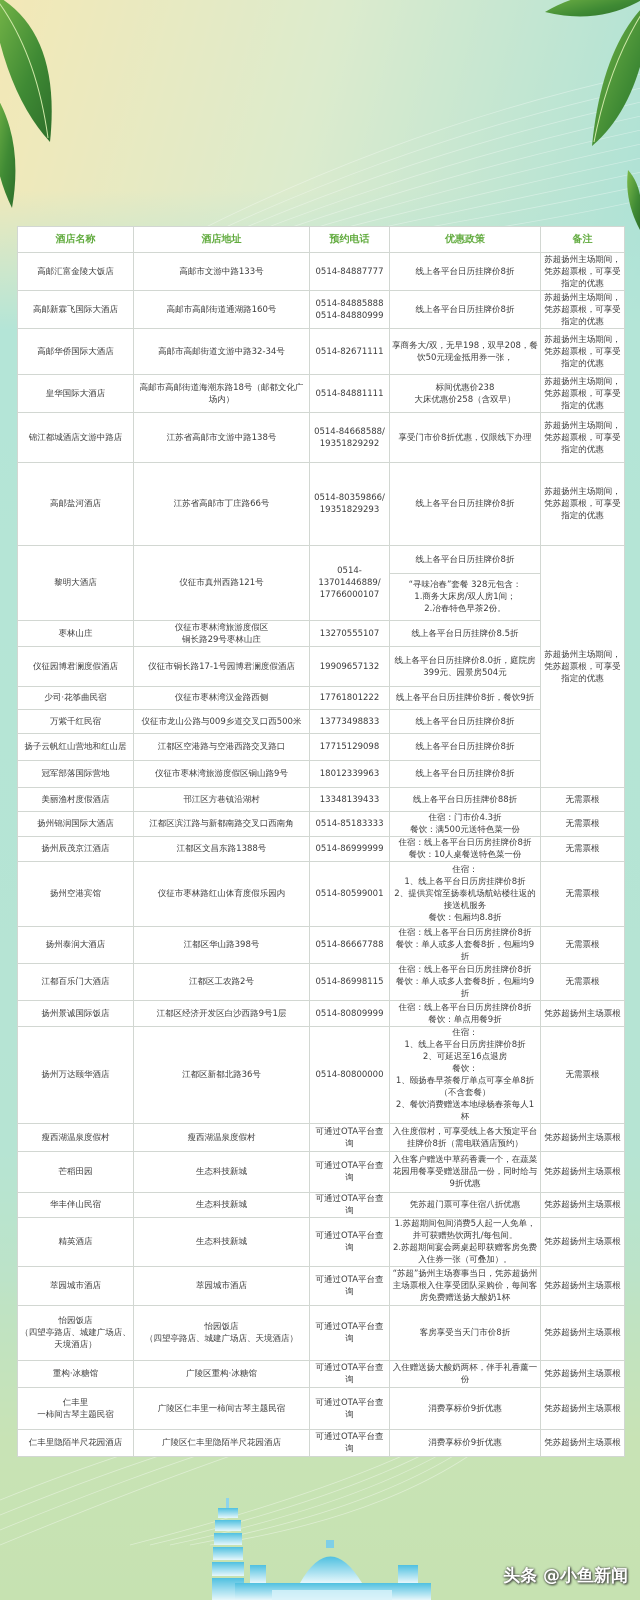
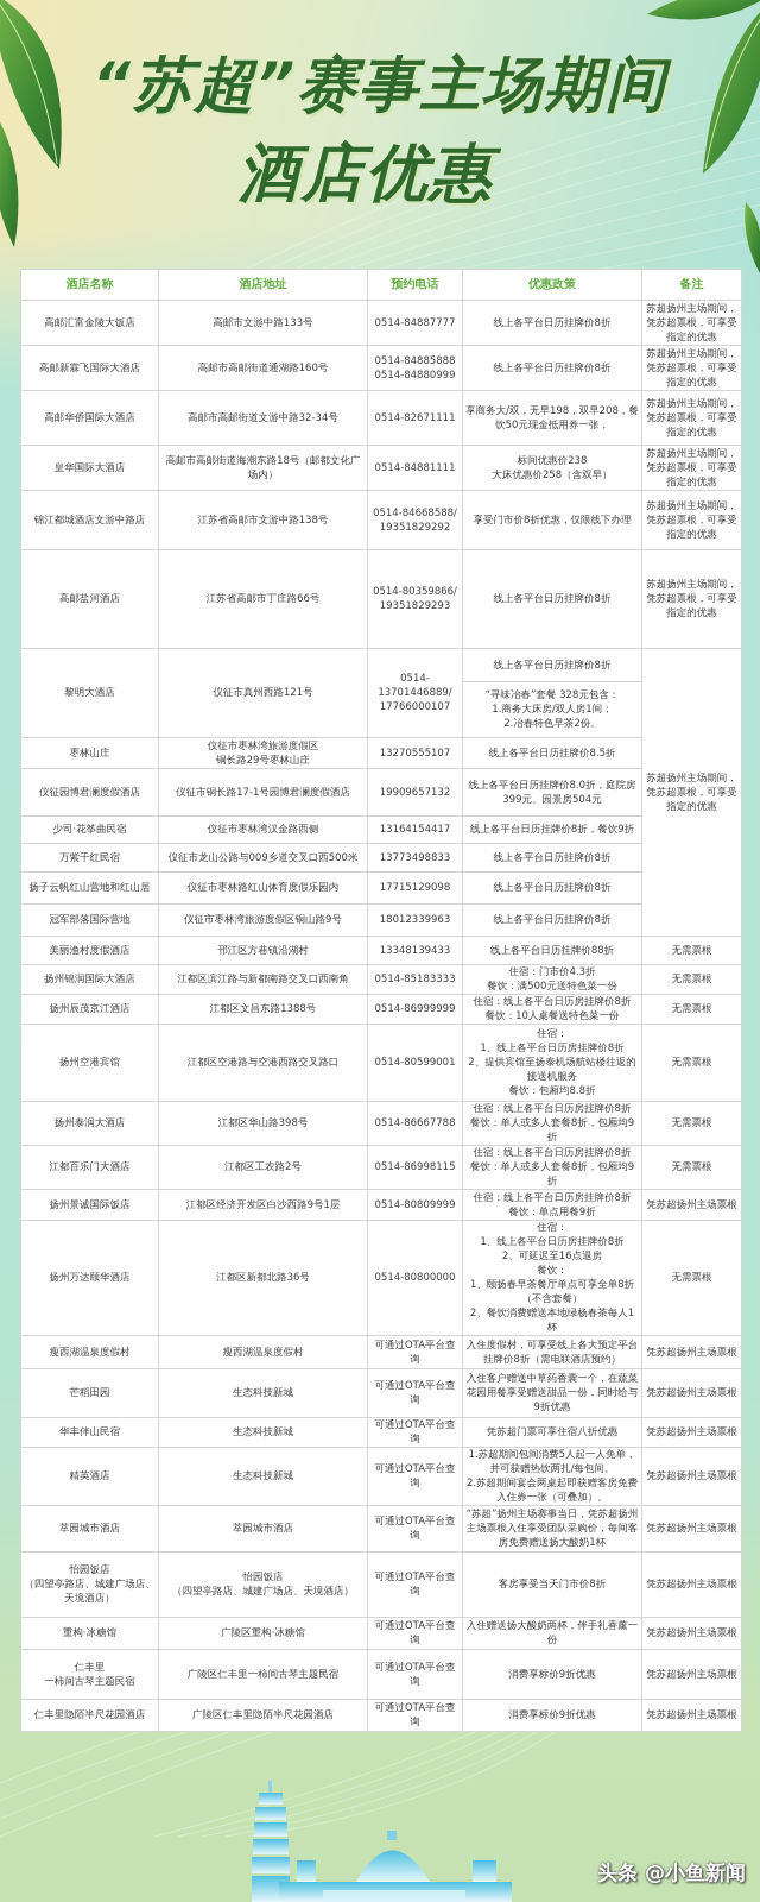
+ “苏超”赛事主场期间
+ 酒店优惠
  酒店名称	酒店地址	预约电话	优惠政策	备注
  高邮汇富金陵大饭店	高邮市文游中路133号	0514-84887777	线上各平台日历挂牌价8折	苏超扬州主场期间，凭苏超票根，可享受指定的优惠
  高邮新霖飞国际大酒店	高邮市高邮街道通湖路160号	0514-84885888 0514-84880999	线上各平台日历挂牌价8折	苏超扬州主场期间，凭苏超票根，可享受指定的优惠
  高邮华侨国际大酒店	高邮市高邮街道文游中路32-34号	0514-82671111	享商务大/双，无早198，双早208，餐饮50元现金抵用券一张，	苏超扬州主场期间，凭苏超票根，可享受指定的优惠
  皇华国际大酒店	高邮市高邮街道海潮东路18号（邮都文化广场内）	0514-84881111	标间优惠价238 大床优惠价258（含双早）	苏超扬州主场期间，凭苏超票根，可享受指定的优惠
  锦江都城酒店文游中路店	江苏省高邮市文游中路138号	0514-84668588/ 19351829292	享受门市价8折优惠，仅限线下办理	苏超扬州主场期间，凭苏超票根，可享受指定的优惠
  高邮盐河酒店	江苏省高邮市丁庄路66号	0514-80359866/ 19351829293	线上各平台日历挂牌价8折	苏超扬州主场期间，凭苏超票根，可享受指定的优惠
  黎明大酒店	仪征市真州西路121号	0514- 13701446889/ 17766000107	线上各平台日历挂牌价8折	苏超扬州主场期间，凭苏超票根，可享受指定的优惠
  “寻味冶春”套餐 328元包含： 1.商务大床房/双人房1间； 2.冶春特色早茶2份。
  枣林山庄	仪征市枣林湾旅游度假区 铜长路29号枣林山庄	13270555107	线上各平台日历挂牌价8.5折
  仪征园博君澜度假酒店	仪征市铜长路17-1号园博君澜度假酒店	19909657132	线上各平台日历挂牌价8.0折，庭院房399元、园景房504元
- 少司·花筝曲民宿	仪征市枣林湾汉金路西侧	17761801222	线上各平台日历挂牌价8折，餐饮9折
+ 少司·花筝曲民宿	仪征市枣林湾汉金路西侧	13164154417	线上各平台日历挂牌价8折，餐饮9折
  万紫千红民宿	仪征市龙山公路与009乡道交叉口西500米	13773498833	线上各平台日历挂牌价8折
- 扬子云帆红山营地和红山居	江都区空港路与空港西路交叉路口	17715129098	线上各平台日历挂牌价8折
+ 扬子云帆红山营地和红山居	仪征市枣林路红山体育度假乐园内	17715129098	线上各平台日历挂牌价8折
  冠军部落国际营地	仪征市枣林湾旅游度假区铜山路9号	18012339963	线上各平台日历挂牌价8折
  美丽渔村度假酒店	邗江区方巷镇沿湖村	13348139433	线上各平台日历挂牌价88折	无需票根
  扬州锦润国际大酒店	江都区滨江路与新都南路交叉口西南角	0514-85183333	住宿：门市价4.3折 餐饮：满500元送特色菜一份	无需票根
  扬州辰茂京江酒店	江都区文昌东路1388号	0514-86999999	住宿：线上各平台日历房挂牌价8折 餐饮：10人桌餐送特色菜一份	无需票根
- 扬州空港宾馆	仪征市枣林路红山体育度假乐园内	0514-80599001	住宿： 1、线上各平台日历房挂牌价8折 2、提供宾馆至扬泰机场航站楼往返的接送机服务 餐饮：包厢均8.8折	无需票根
+ 扬州空港宾馆	江都区空港路与空港西路交叉路口	0514-80599001	住宿： 1、线上各平台日历房挂牌价8折 2、提供宾馆至扬泰机场航站楼往返的接送机服务 餐饮：包厢均8.8折	无需票根
  扬州泰润大酒店	江都区华山路398号	0514-86667788	住宿：线上各平台日历房挂牌价8折 餐饮：单人或多人套餐8折，包厢均9折	无需票根
  江都百乐门大酒店	江都区工农路2号	0514-86998115	住宿：线上各平台日历房挂牌价8折 餐饮：单人或多人套餐8折，包厢均9折	无需票根
  扬州景诚国际饭店	江都区经济开发区白沙西路9号1层	0514-80809999	住宿：线上各平台日历房挂牌价8折 餐饮：单点用餐9折	凭苏超扬州主场票根
  扬州万达颐华酒店	江都区新都北路36号	0514-80800000	住宿： 1、线上各平台日历房挂牌价8折 2、可延迟至16点退房 餐饮： 1、颐扬春早茶餐厅单点可享全单8折 （不含套餐） 2、餐饮消费赠送本地绿杨春茶每人1杯	无需票根
  瘦西湖温泉度假村	瘦西湖温泉度假村	可通过OTA平台查询	入住度假村，可享受线上各大预定平台挂牌价8折（需电联酒店预约）	凭苏超扬州主场票根
  芒稻田园	生态科技新城	可通过OTA平台查询	入住客户赠送中草药香囊一个，在蔬菜花园用餐享受赠送甜品一份，同时给与9折优惠	凭苏超扬州主场票根
  华丰伴山民宿	生态科技新城	可通过OTA平台查询	凭苏超门票可享住宿八折优惠	凭苏超扬州主场票根
  精英酒店	生态科技新城	可通过OTA平台查询	1.苏超期间包间消费5人起一人免单， 并可获赠热饮两扎/每包间。 2.苏超期间宴会两桌起即获赠客房免费 入住券一张（可叠加）。	凭苏超扬州主场票根
  萃园城市酒店	萃园城市酒店	可通过OTA平台查询	“苏超”扬州主场赛事当日，凭苏超扬州主场票根入住享受团队采购价，每间客房免费赠送扬大酸奶1杯	凭苏超扬州主场票根
  怡园饭店 （四望亭路店、城建广场店、 天境酒店）	怡园饭店 （四望亭路店、城建广场店、天境酒店）	可通过OTA平台查询	客房享受当天门市价8折	凭苏超扬州主场票根
  重构·冰糖馆	广陵区重构·冰糖馆	可通过OTA平台查询	入住赠送扬大酸奶两杯，伴手礼香薰一份	凭苏超扬州主场票根
  仁丰里 一柿间古琴主题民宿	广陵区仁丰里一柿间古琴主题民宿	可通过OTA平台查询	消费享标价9折优惠	凭苏超扬州主场票根
  仁丰里隐陌半尺花园酒店	广陵区仁丰里隐陌半尺花园酒店	可通过OTA平台查询	消费享标价9折优惠	凭苏超扬州主场票根
  头条 @小鱼新闻
